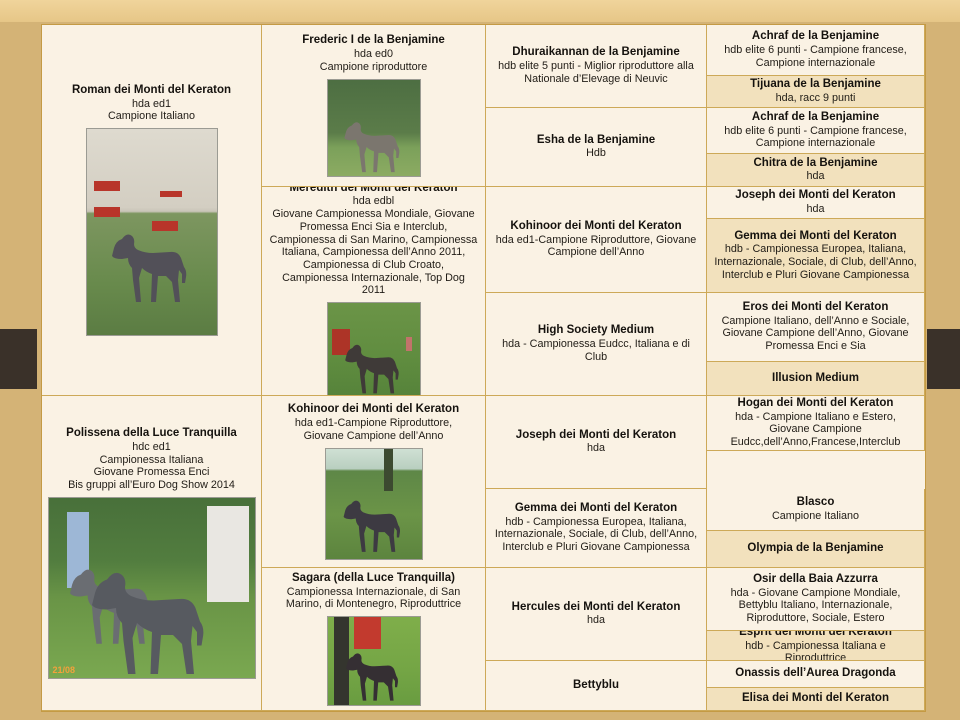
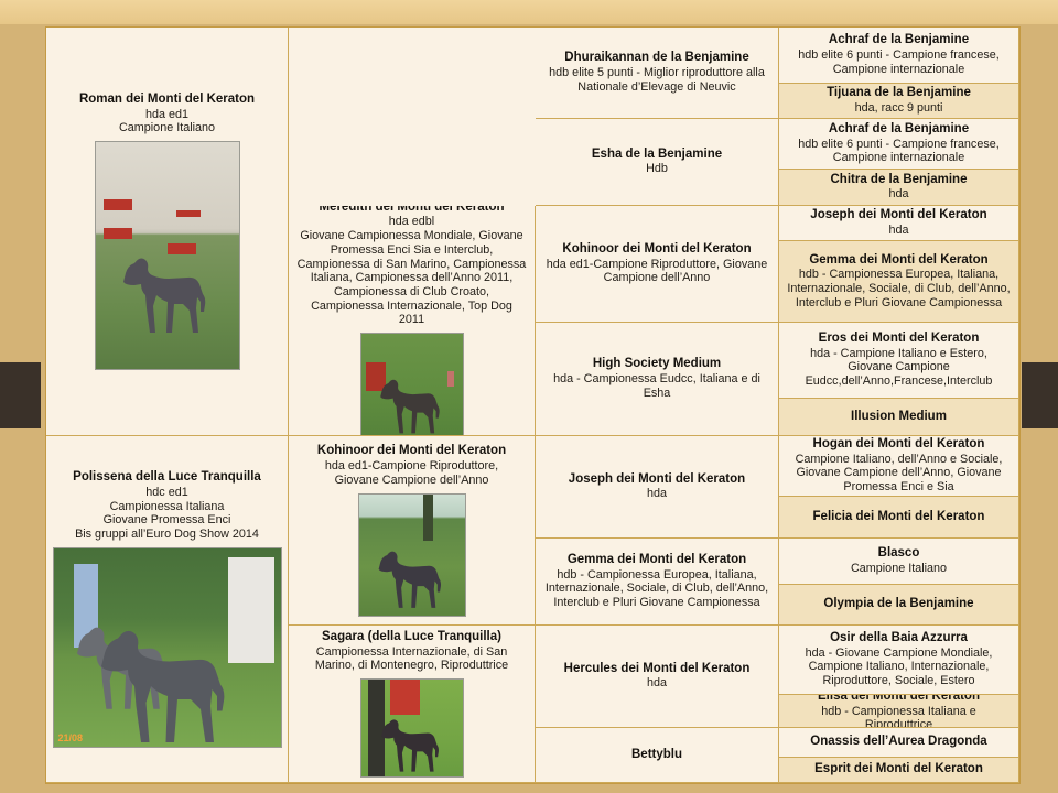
  Roman dei Monti del Keraton
  hda ed1
  Campione Italiano
  Polissena della Luce Tranquilla
  hdc ed1
  Campionessa Italiana
  Giovane Promessa Enci
  Bis gruppi all’Euro Dog Show 2014
  21/08
- Frederic I de la Benjamine
- hda ed0
- Campione riproduttore
  Meredith dei Monti del Keraton
  hda edbl
  Giovane Campionessa Mondiale, Giovane Promessa Enci Sia e Interclub, Campionessa di San Marino, Campionessa Italiana, Campionessa dell’Anno 2011, Campionessa di Club Croato, Campionessa Internazionale, Top Dog 2011
  Kohinoor dei Monti del Keraton
  hda ed1-Campione Riproduttore,
  Giovane Campione dell’Anno
  Sagara (della Luce Tranquilla)
  Campionessa Internazionale, di San Marino, di Montenegro, Riproduttrice
  Dhuraikannan de la Benjamine
  hdb elite 5 punti - Miglior riproduttore alla Nationale d’Elevage di Neuvic
  Esha de la Benjamine
  Hdb
  Kohinoor dei Monti del Keraton
  hda ed1-Campione Riproduttore, Giovane Campione dell’Anno
  High Society Medium
- hda - Campionessa Eudcc, Italiana e di Club
+ hda - Campionessa Eudcc, Italiana e di Esha
  Joseph dei Monti del Keraton
  hda
  Gemma dei Monti del Keraton
  hdb - Campionessa Europea, Italiana, Internazionale, Sociale, di Club, dell’Anno, Interclub e Pluri Giovane Campionessa
  Hercules dei Monti del Keraton
  hda
  Bettyblu
  Achraf de la Benjamine
  hdb elite 6 punti - Campione francese, Campione internazionale
  Tijuana de la Benjamine
  hda, racc 9 punti
  Achraf de la Benjamine
  hdb elite 6 punti - Campione francese, Campione internazionale
  Chitra de la Benjamine
  hda
  Joseph dei Monti del Keraton
  hda
  Gemma dei Monti del Keraton
  hdb - Campionessa Europea, Italiana, Internazionale, Sociale, di Club, dell’Anno, Interclub e Pluri Giovane Campionessa
  Eros dei Monti del Keraton
- Campione Italiano, dell’Anno e Sociale, Giovane Campione dell’Anno, Giovane Promessa Enci e Sia
+ hda - Campione Italiano e Estero, Giovane Campione Eudcc,dell’Anno,Francese,Interclub
  Illusion Medium
  Hogan dei Monti del Keraton
- hda - Campione Italiano e Estero, Giovane Campione Eudcc,dell’Anno,Francese,Interclub
+ Campione Italiano, dell’Anno e Sociale, Giovane Campione dell’Anno, Giovane Promessa Enci e Sia
+ Felicia dei Monti del Keraton
  Blasco
  Campione Italiano
  Olympia de la Benjamine
  Osir della Baia Azzurra
- hda - Giovane Campione Mondiale, Bettyblu Italiano, Internazionale, Riproduttore, Sociale, Estero
+ hda - Giovane Campione Mondiale, Campione Italiano, Internazionale, Riproduttore, Sociale, Estero
- Esprit dei Monti del Keraton
+ Elisa dei Monti del Keraton
  hdb - Campionessa Italiana e Riproduttrice
  Onassis dell’Aurea Dragonda
- Elisa dei Monti del Keraton
+ Esprit dei Monti del Keraton
